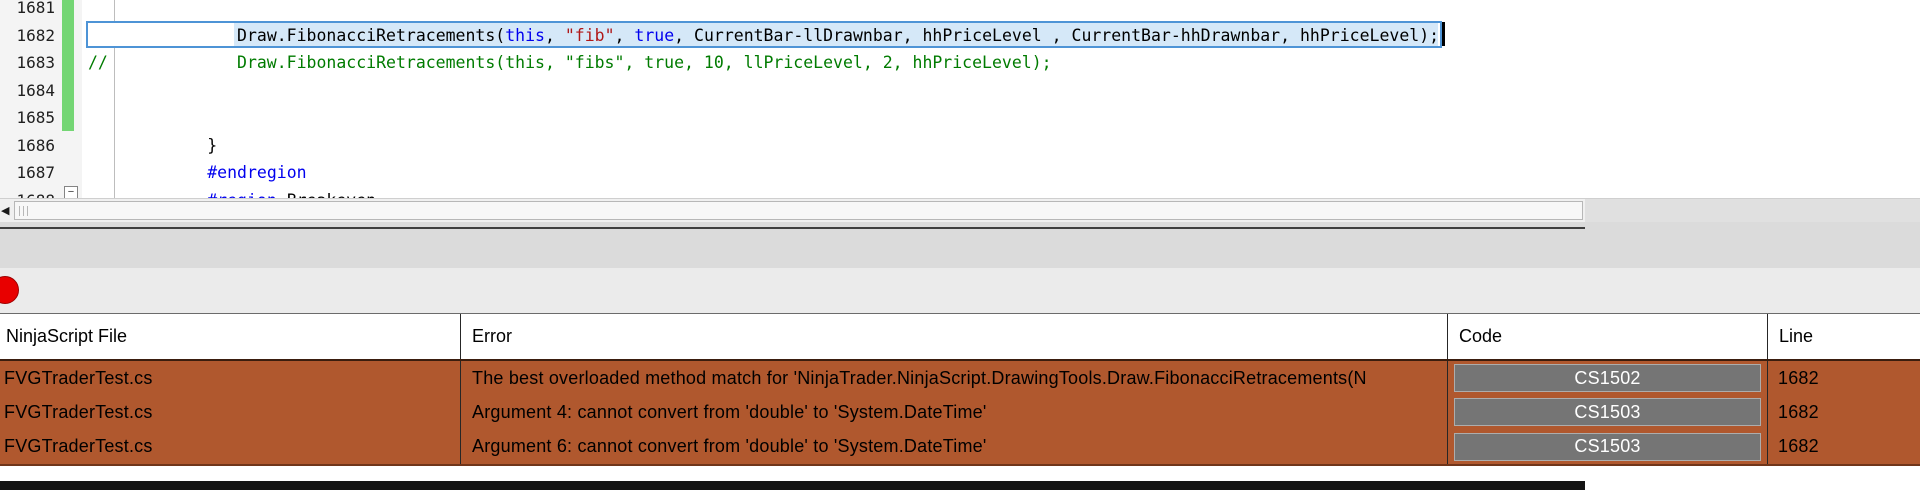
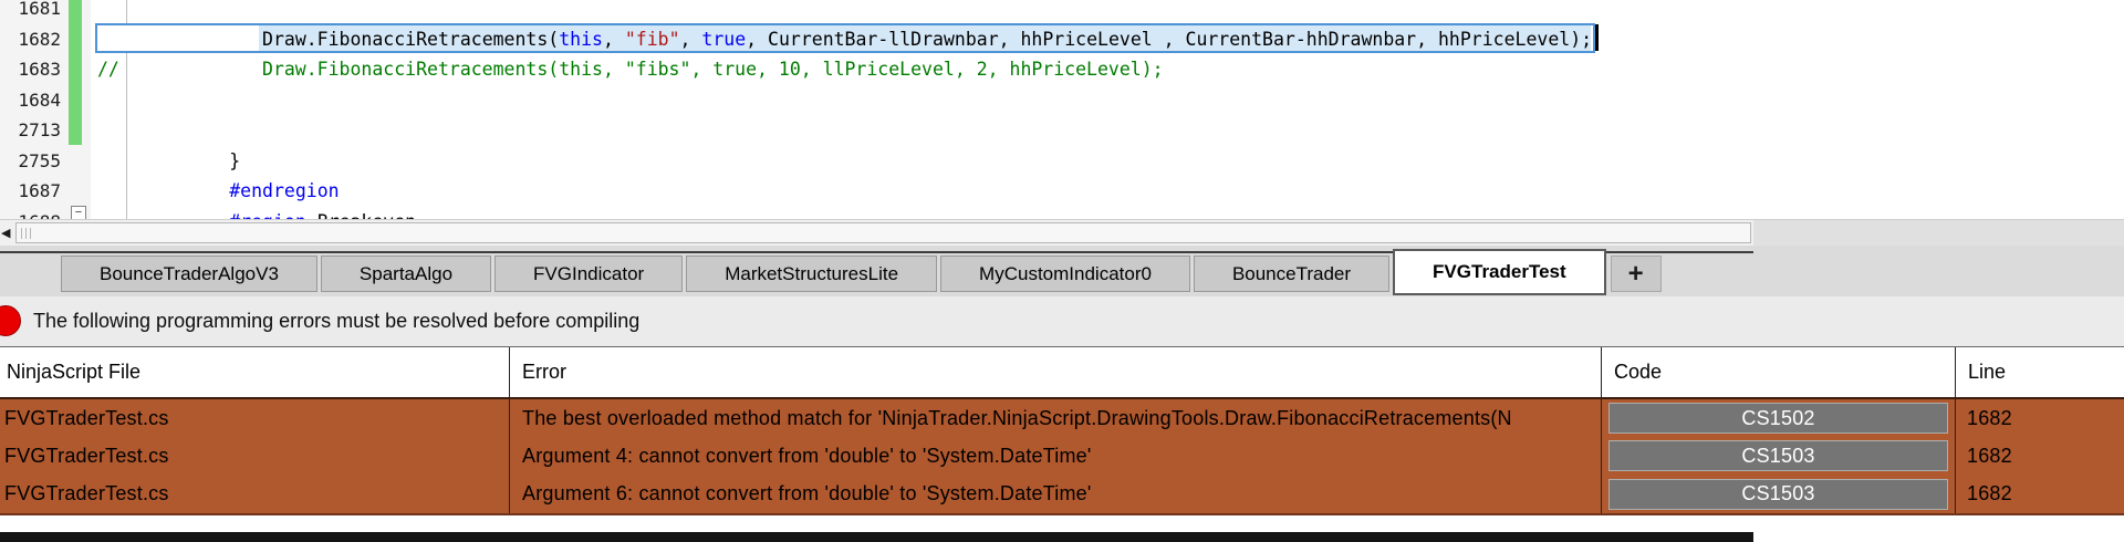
  1681
  1682
  1683
  1684
- 1685
+ 2713
- 1686
+ 2755
  1687
  −
  Draw.FibonacciRetracements(this, "fib", true, CurrentBar-llDrawnbar, hhPriceLevel , CurrentBar-hhDrawnbar, hhPriceLevel);
  // Draw.FibonacciRetracements(this, "fibs", true, 10, llPriceLevel, 2, hhPriceLevel);
  }
  #endregion
  ◀
+ BounceTraderAlgoV3
+ SpartaAlgo
+ FVGIndicator
+ MarketStructuresLite
+ MyCustomIndicator0
+ BounceTrader
+ FVGTraderTest
+ +
+ The following programming errors must be resolved before compiling
  NinjaScript File
  Error
  Code
  Line
  FVGTraderTest.cs
  The best overloaded method match for 'NinjaTrader.NinjaScript.DrawingTools.Draw.FibonacciRetracements(N
  CS1502
  1682
  FVGTraderTest.cs
  Argument 4: cannot convert from 'double' to 'System.DateTime'
  CS1503
  1682
  FVGTraderTest.cs
  Argument 6: cannot convert from 'double' to 'System.DateTime'
  CS1503
  1682
